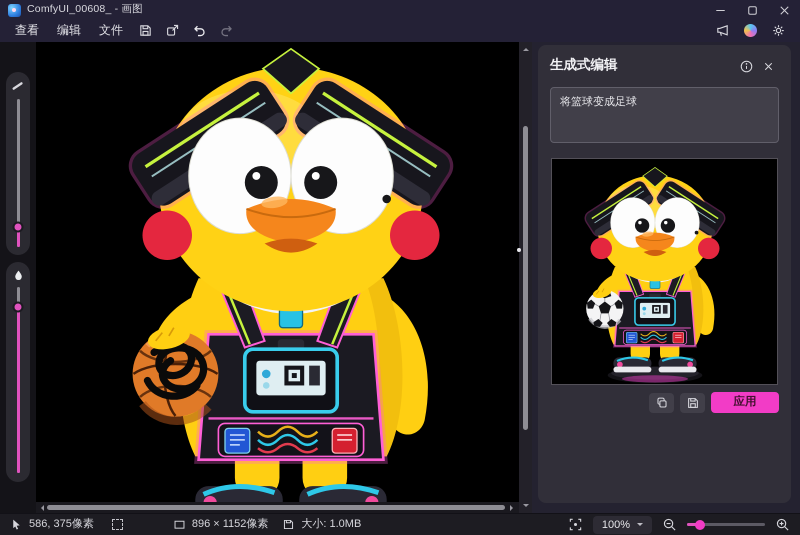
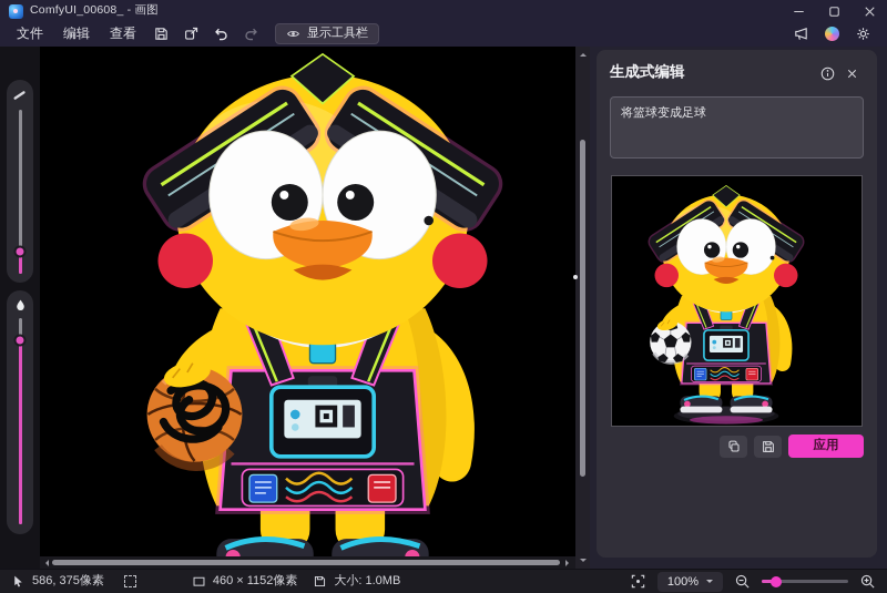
  ComfyUI_00608_ - 画图
- 查看
+ 文件
  编辑
- 文件
+ 查看
+ 显示工具栏
  生成式编辑
  将篮球变成足球
  应用
  586, 375像素
- 896 × 1152像素
+ 460 × 1152像素
  大小: 1.0MB
  100%
